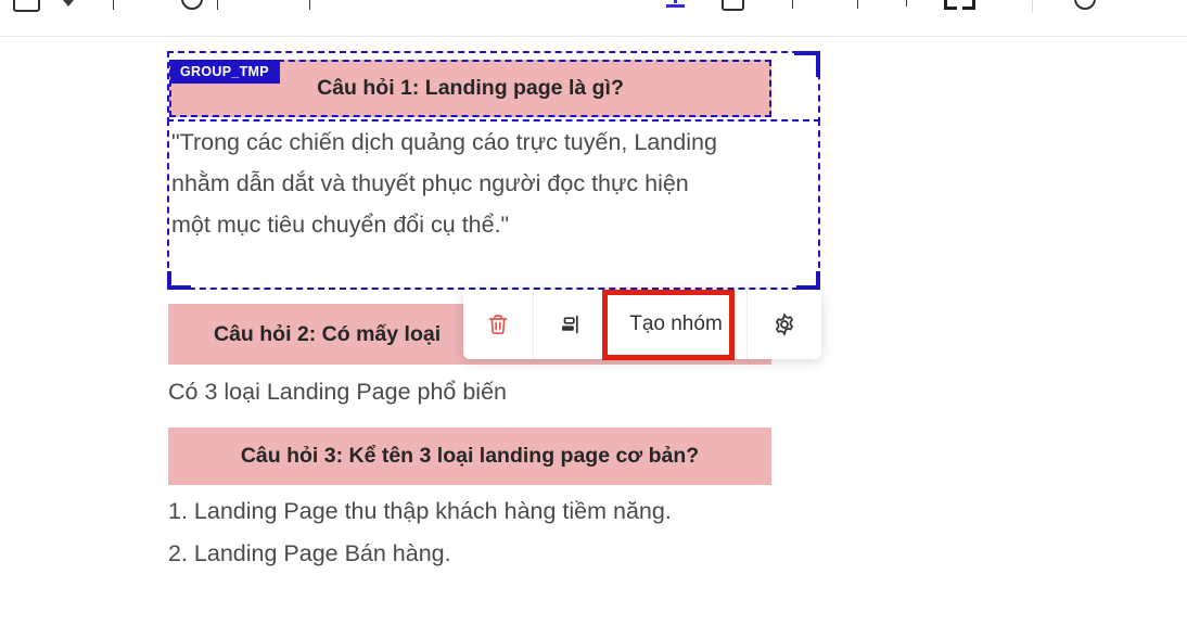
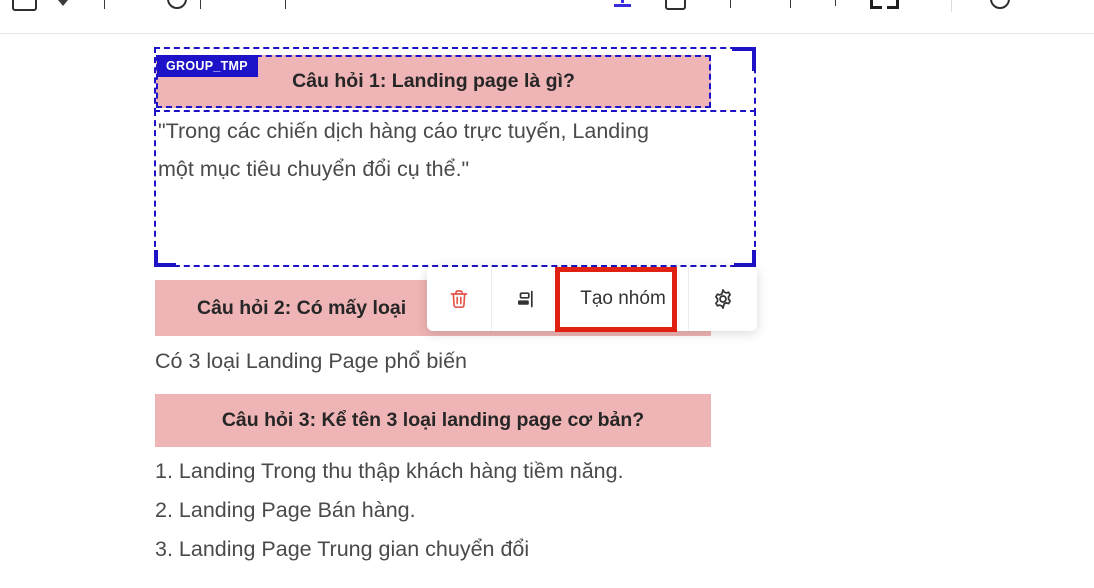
  Câu hỏi 1: Landing page là gì?
  GROUP_TMP
- "Trong các chiến dịch quảng cáo trực tuyến, Landing
+ "Trong các chiến dịch hàng cáo trực tuyến, Landing
- nhằm dẫn dắt và thuyết phục người đọc thực hiện
  một mục tiêu chuyển đổi cụ thể."
  Câu hỏi 2: Có mấy loại
  Có 3 loại Landing Page phổ biến
  Tạo nhóm
  Câu hỏi 3: Kể tên 3 loại landing page cơ bản?
- 1. Landing Page thu thập khách hàng tiềm năng.
+ 1. Landing Trong thu thập khách hàng tiềm năng.
  2. Landing Page Bán hàng.
+ 3. Landing Page Trung gian chuyển đổi
